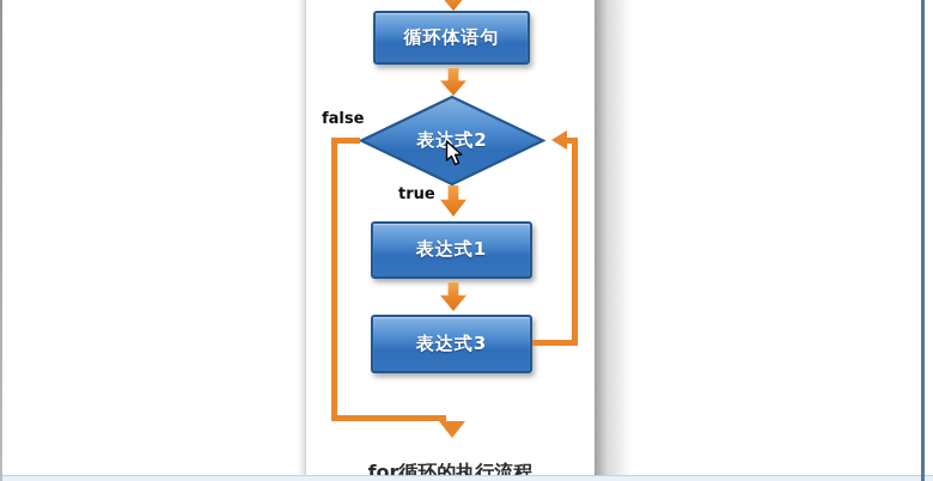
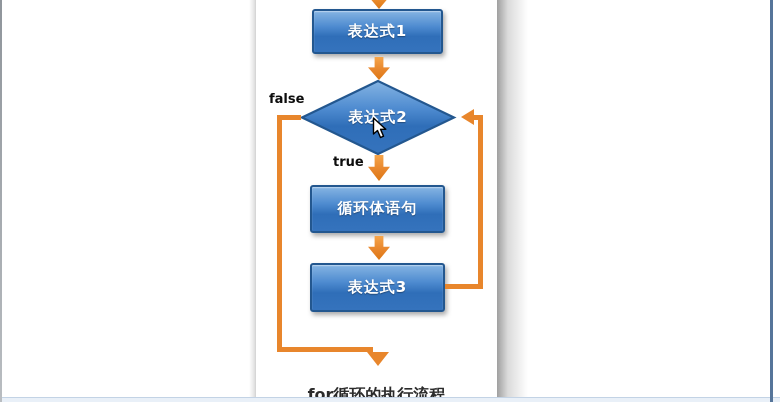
- 循环体语句
+ 表达式1
  表达式2
  false
  true
- 表达式1
+ 循环体语句
  表达式3
  for循环的执行流程
